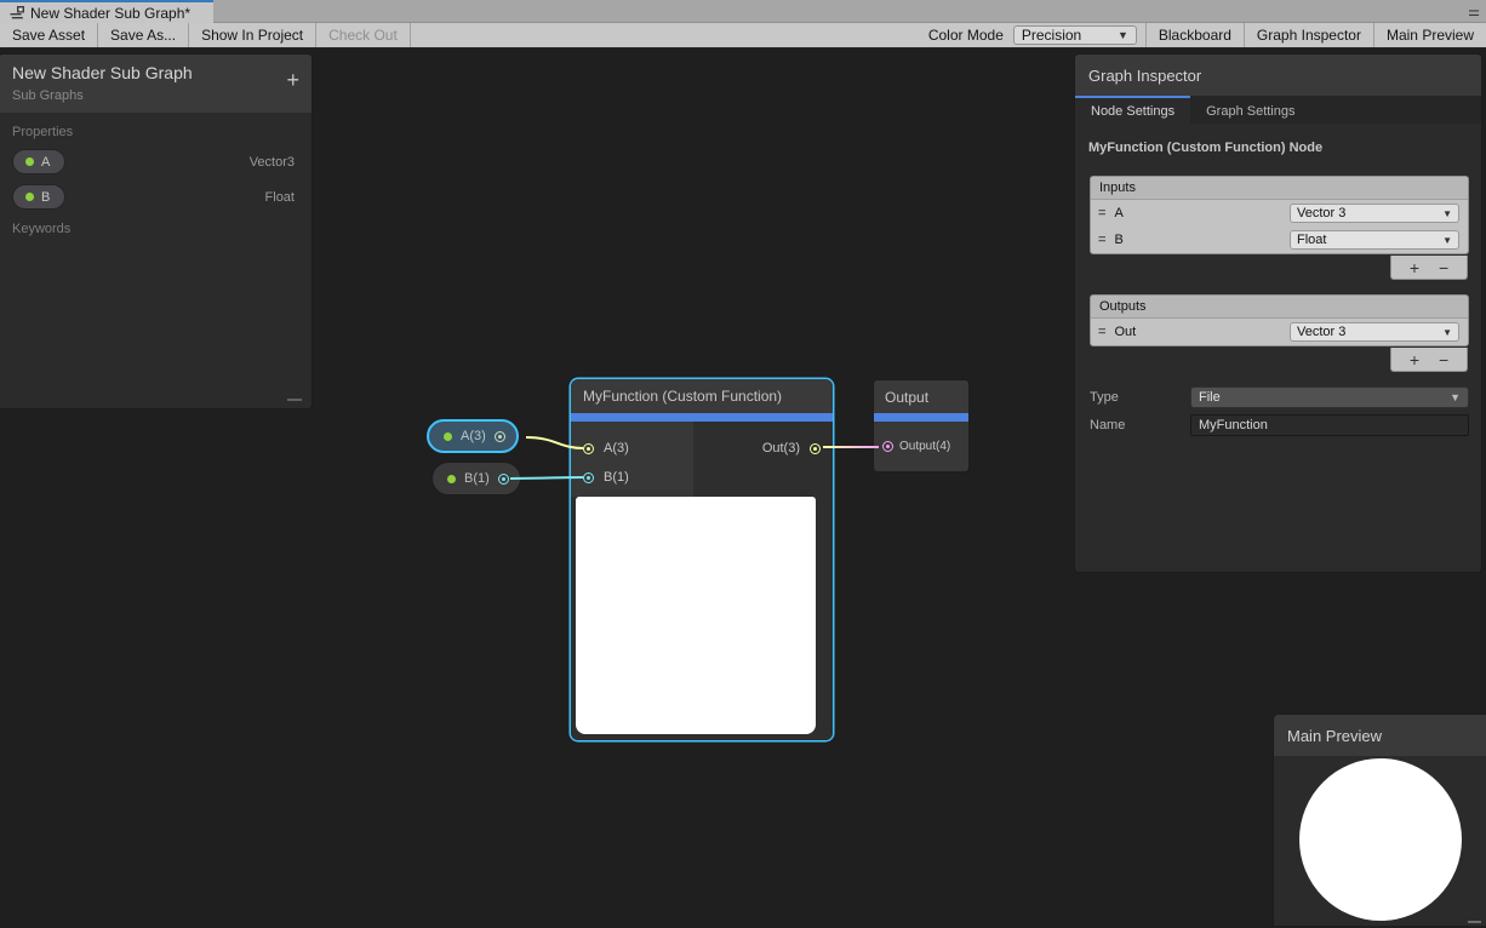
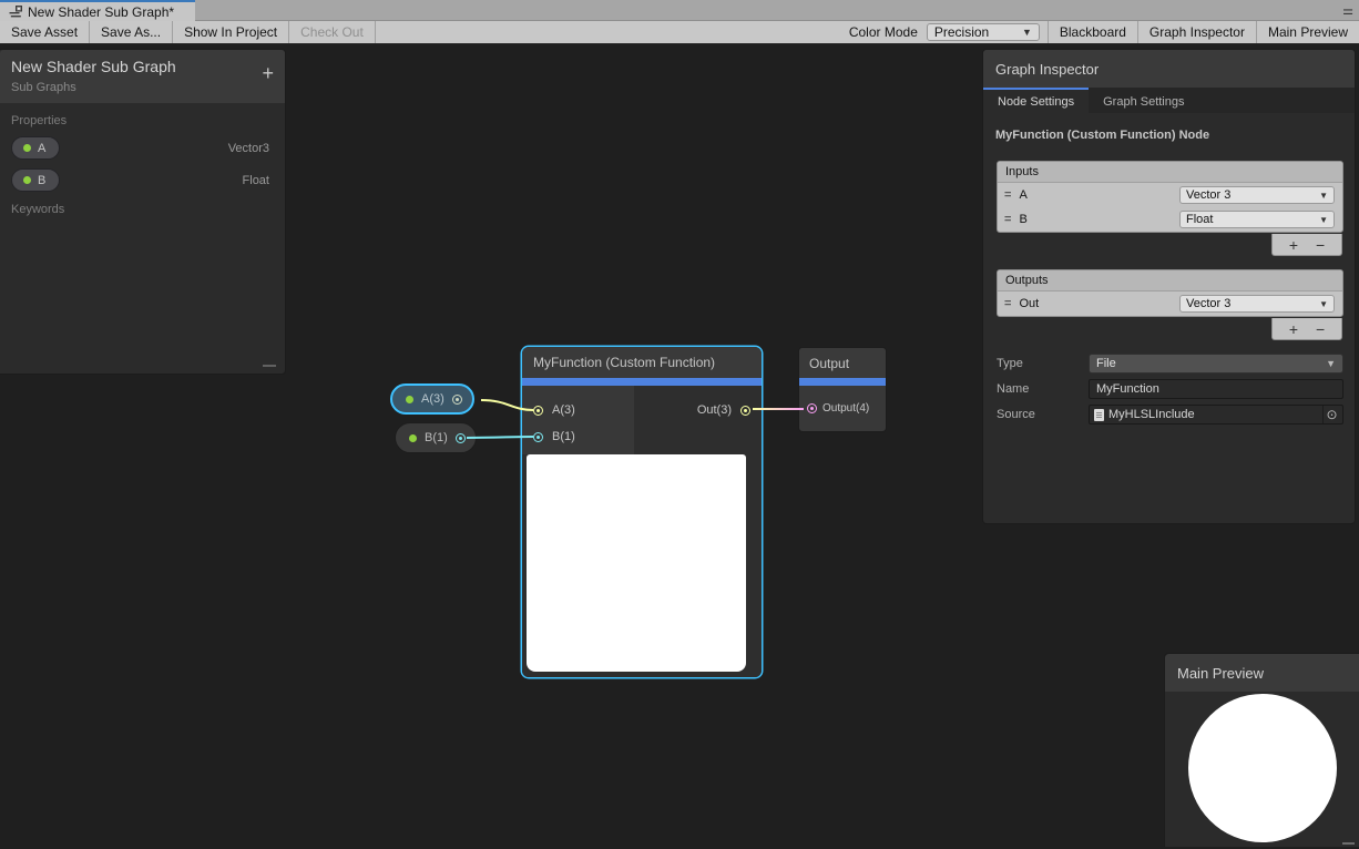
  New Shader Sub Graph*
  ⚌
  Save Asset
  Save As...
  Show In Project
  Check Out
  Color Mode
  Precision
  ▼
  Blackboard
  Graph Inspector
  Main Preview
  A(3)
  B(1)
  MyFunction (Custom Function)
  A(3)
  B(1)
  Out(3)
  Output
  Output(4)
  New Shader Sub Graph
  Sub Graphs
  +
  Properties
  A
  Vector3
  B
  Float
  Keywords
  Graph Inspector
  Node Settings
  Graph Settings
  MyFunction (Custom Function) Node
  Inputs
  =
  A
  Vector 3
  ▼
  =
  B
  Float
  ▼
  +
  −
  Outputs
  =
  Out
  Vector 3
  ▼
  +
  −
  Type
  File
  ▼
  Name
  MyFunction
+ Source
+ MyHLSLInclude
+ ⊙
  Main Preview
